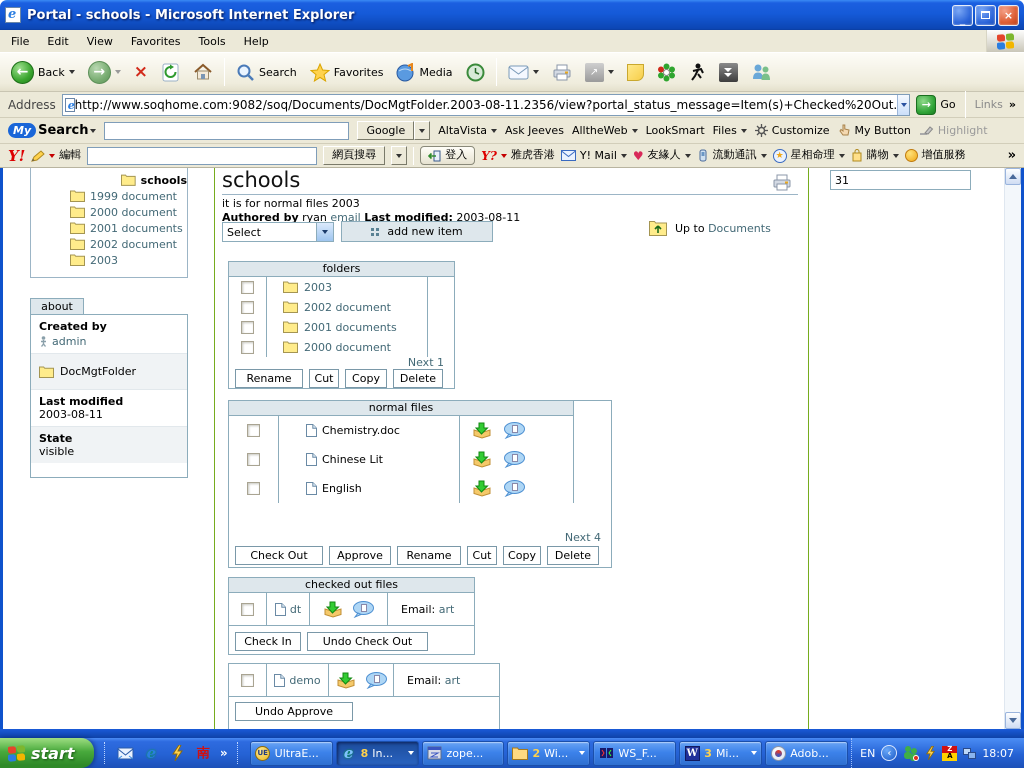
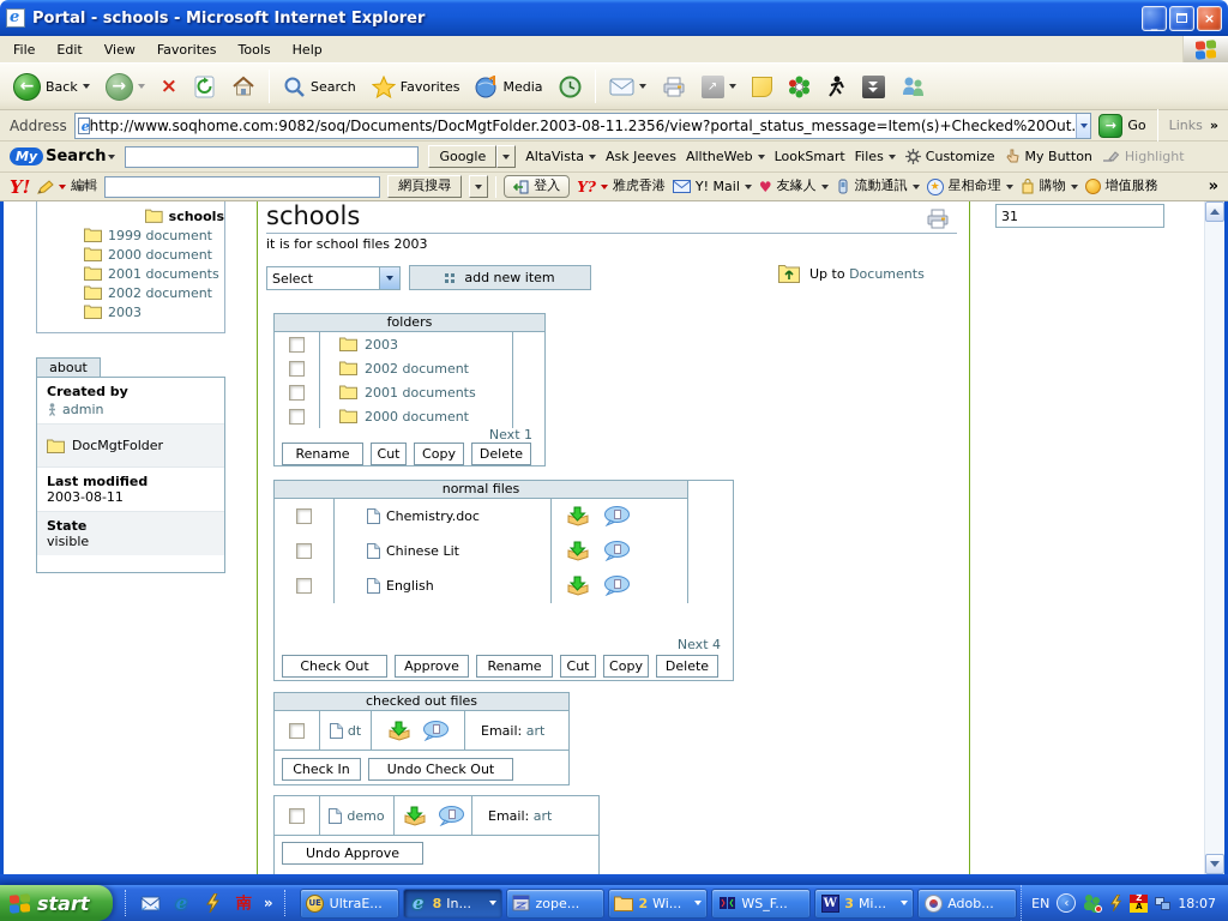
  e
  Portal - schools - Microsoft Internet Explorer
  _
  ×
  File
  Edit
  View
  Favorites
  Tools
  Help
  ←
  Back
  →
  ×
  Search
  Favorites
  Media
  ↗
  Address
  e
  http://www.soqhome.com:9082/soq/Documents/DocMgtFolder.2003-08-11.2356/view?portal_status_message=Item(s)+Checked%20Out.
  →
  Go
  Links
  »
  My
  Search
  Google
  AltaVista
  Ask Jeeves
  AlltheWeb
  LookSmart
  Files
  Customize
  My Button
  Highlight
  Y!
  編輯
  網頁搜尋
  登入
  Y?
  雅虎香港
  Y! Mail
  ♥
  友緣人
  流動通訊
  ★
  星相命理
  購物
  增值服務
  »
  schools
  1999 document
  2000 document
  2001 documents
  2002 document
  2003
  about
  Created by
  admin
  DocMgtFolder
  Last modified
  2003-08-11
  State
  visible
  schools
- it is for normal files 2003
+ it is for school files 2003
- Authored by ryan email Last modified: 2003-08-11
  Select
  add new item
  Up to Documents
  folders
  2003
  2002 document
  2001 documents
  2000 document
  Next 1
  Rename
  Cut
  Copy
  Delete
  normal files
  Chemistry.doc
  Chinese Lit
  English
  Next 4
  Check Out
  Approve
  Rename
  Cut
  Copy
  Delete
  checked out files
  dt
  Email: art
  Check In
  Undo Check Out
  demo
  Email: art
  Undo Approve
  31
  start
  e
  南
  »
  UE
  UltraE...
  e
  8
  In...
  zope...
  2
  Wi...
  WS_F...
  W
  3
  Mi...
  Adob...
  EN
  ‹
  Z
  A
  18:07
